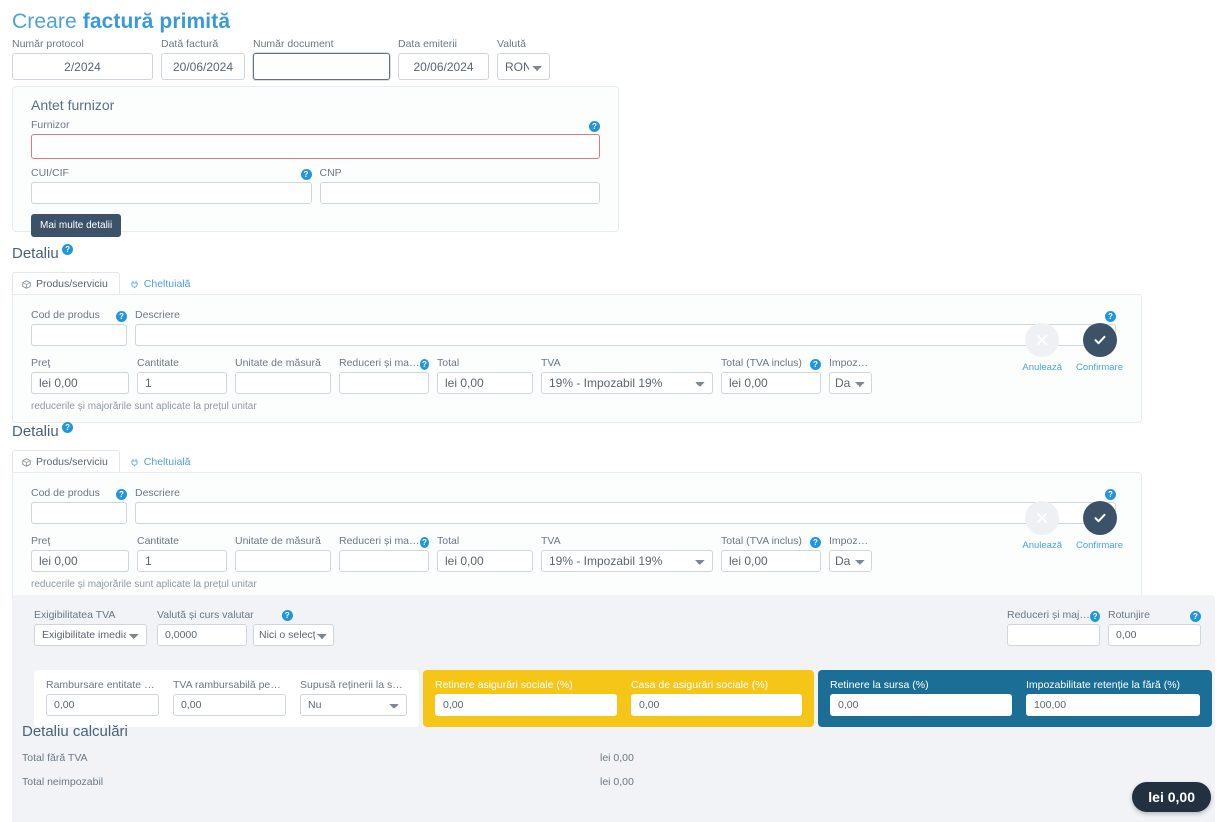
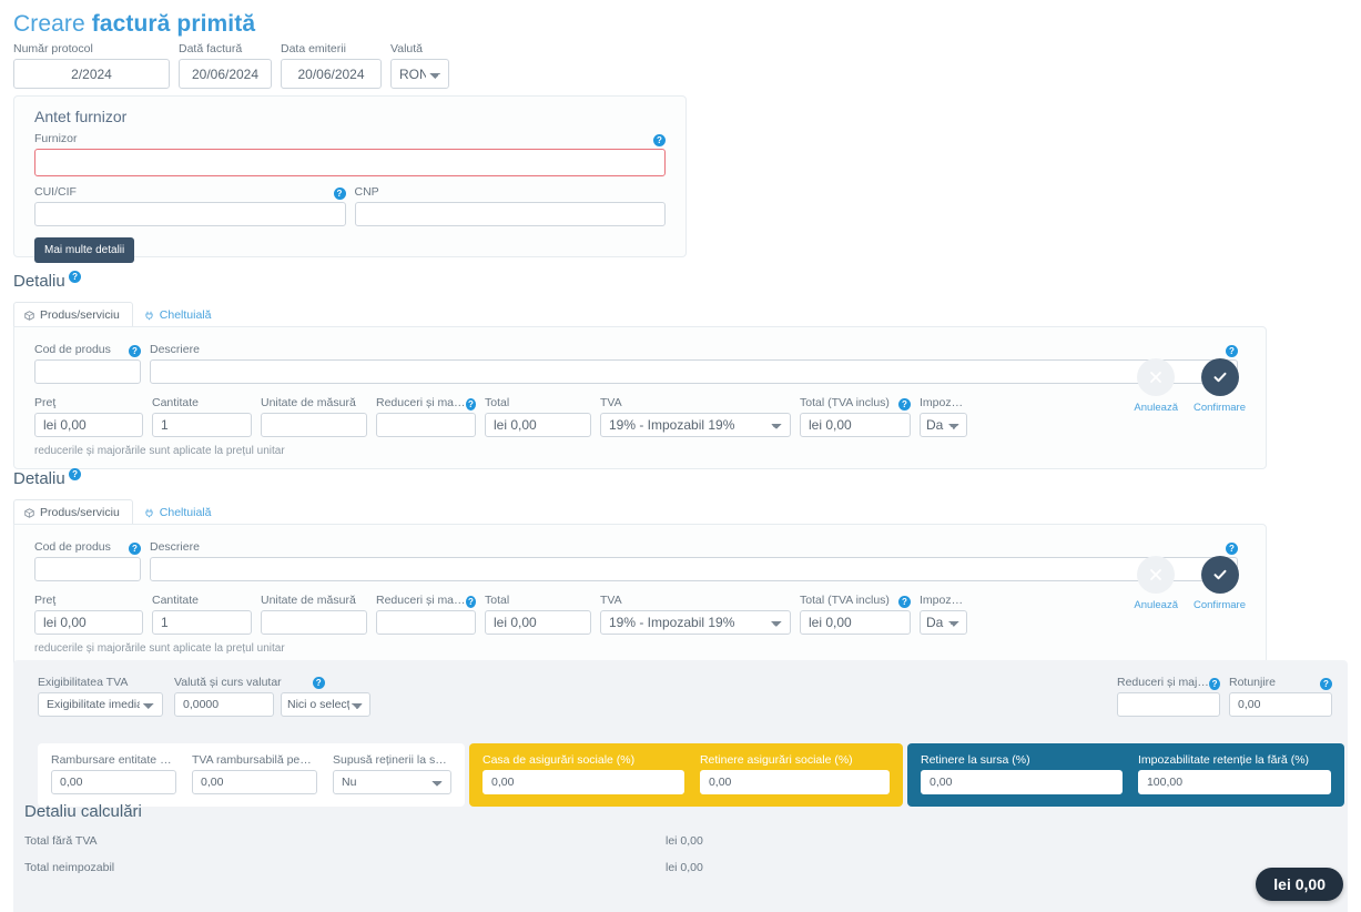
  Creare factură primită
  Număr protocol
  2/2024
  Dată factură
  20/06/2024
- Număr document
  Data emiterii
  20/06/2024
  Valută
  RON
  Antet furnizor
  Furnizor
  ?
  CUI/CIF
  ?
  CNP
  Mai multe detalii
  Detaliu ?
  Produs/serviciu
  Cheltuială
  Cod de produs
  ?
  Descriere
  ?
  Preţ
  lei 0,00
  Cantitate
  1
  Unitate de măsură
  Reduceri și major
  ?
  Total
  lei 0,00
  TVA
  19% - Impozabil 19%
  Total (TVA inclus)
  ?
  lei 0,00
  Impozabi
  Da
  reducerile și majorările sunt aplicate la prețul unitar
  Anulează
  Confirmare
  Detaliu ?
  Produs/serviciu
  Cheltuială
  Cod de produs
  ?
  Descriere
  ?
  Preţ
  lei 0,00
  Cantitate
  1
  Unitate de măsură
  Reduceri și major
  ?
  Total
  lei 0,00
  TVA
  19% - Impozabil 19%
  Total (TVA inclus)
  ?
  lei 0,00
  Impozabi
  Da
  reducerile și majorările sunt aplicate la prețul unitar
  Anulează
  Confirmare
  Exigibilitatea TVA
  Exigibilitate imedi
  Valută și curs valutar
  ?
  0,0000
  Nici o selecț
  Reduceri și major
  ?
  Rotunjire
  ?
  0,00
  0,00
  0,00
  Supusă reținerii la surs
  Nu
- Retinere asigurări sociale (%)
+ Casa de asigurări sociale (%)
  0,00
- Casa de asigurări sociale (%)
+ Retinere asigurări sociale (%)
  0,00
  Retinere la sursa (%)
  0,00
  Impozabilitate retenție la fără (%)
  100,00
  Detaliu calculări
  Total fără TVA
  lei 0,00
  Total neimpozabil
  lei 0,00
  lei 0,00
